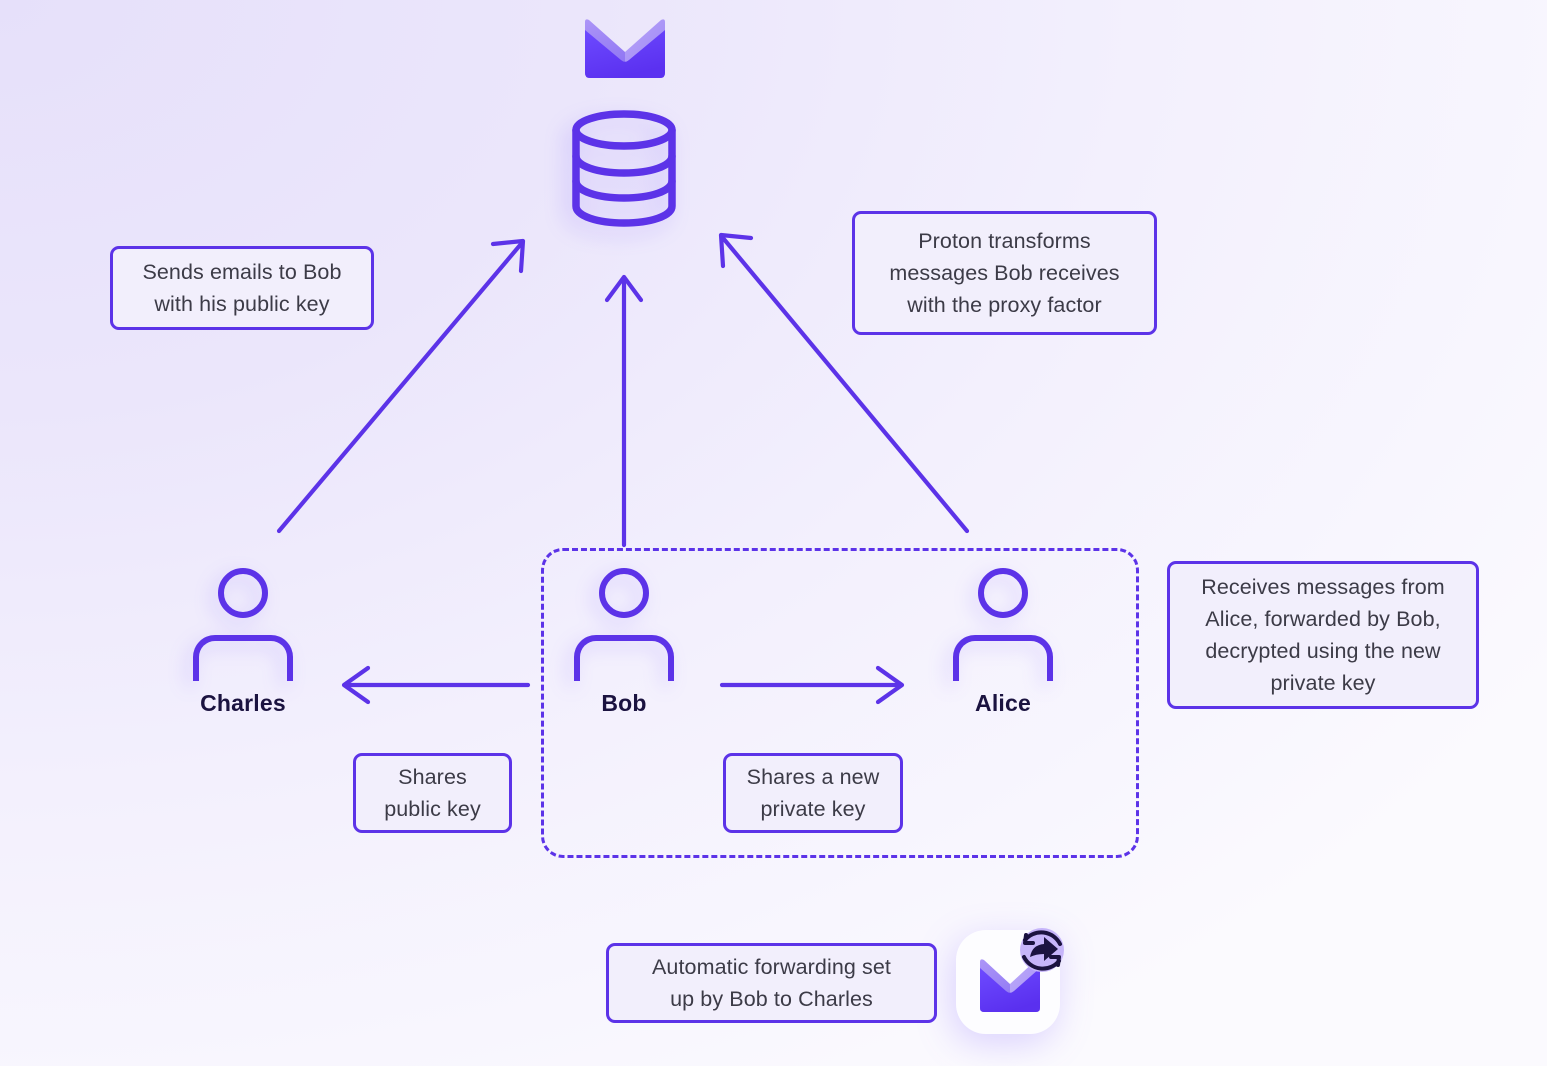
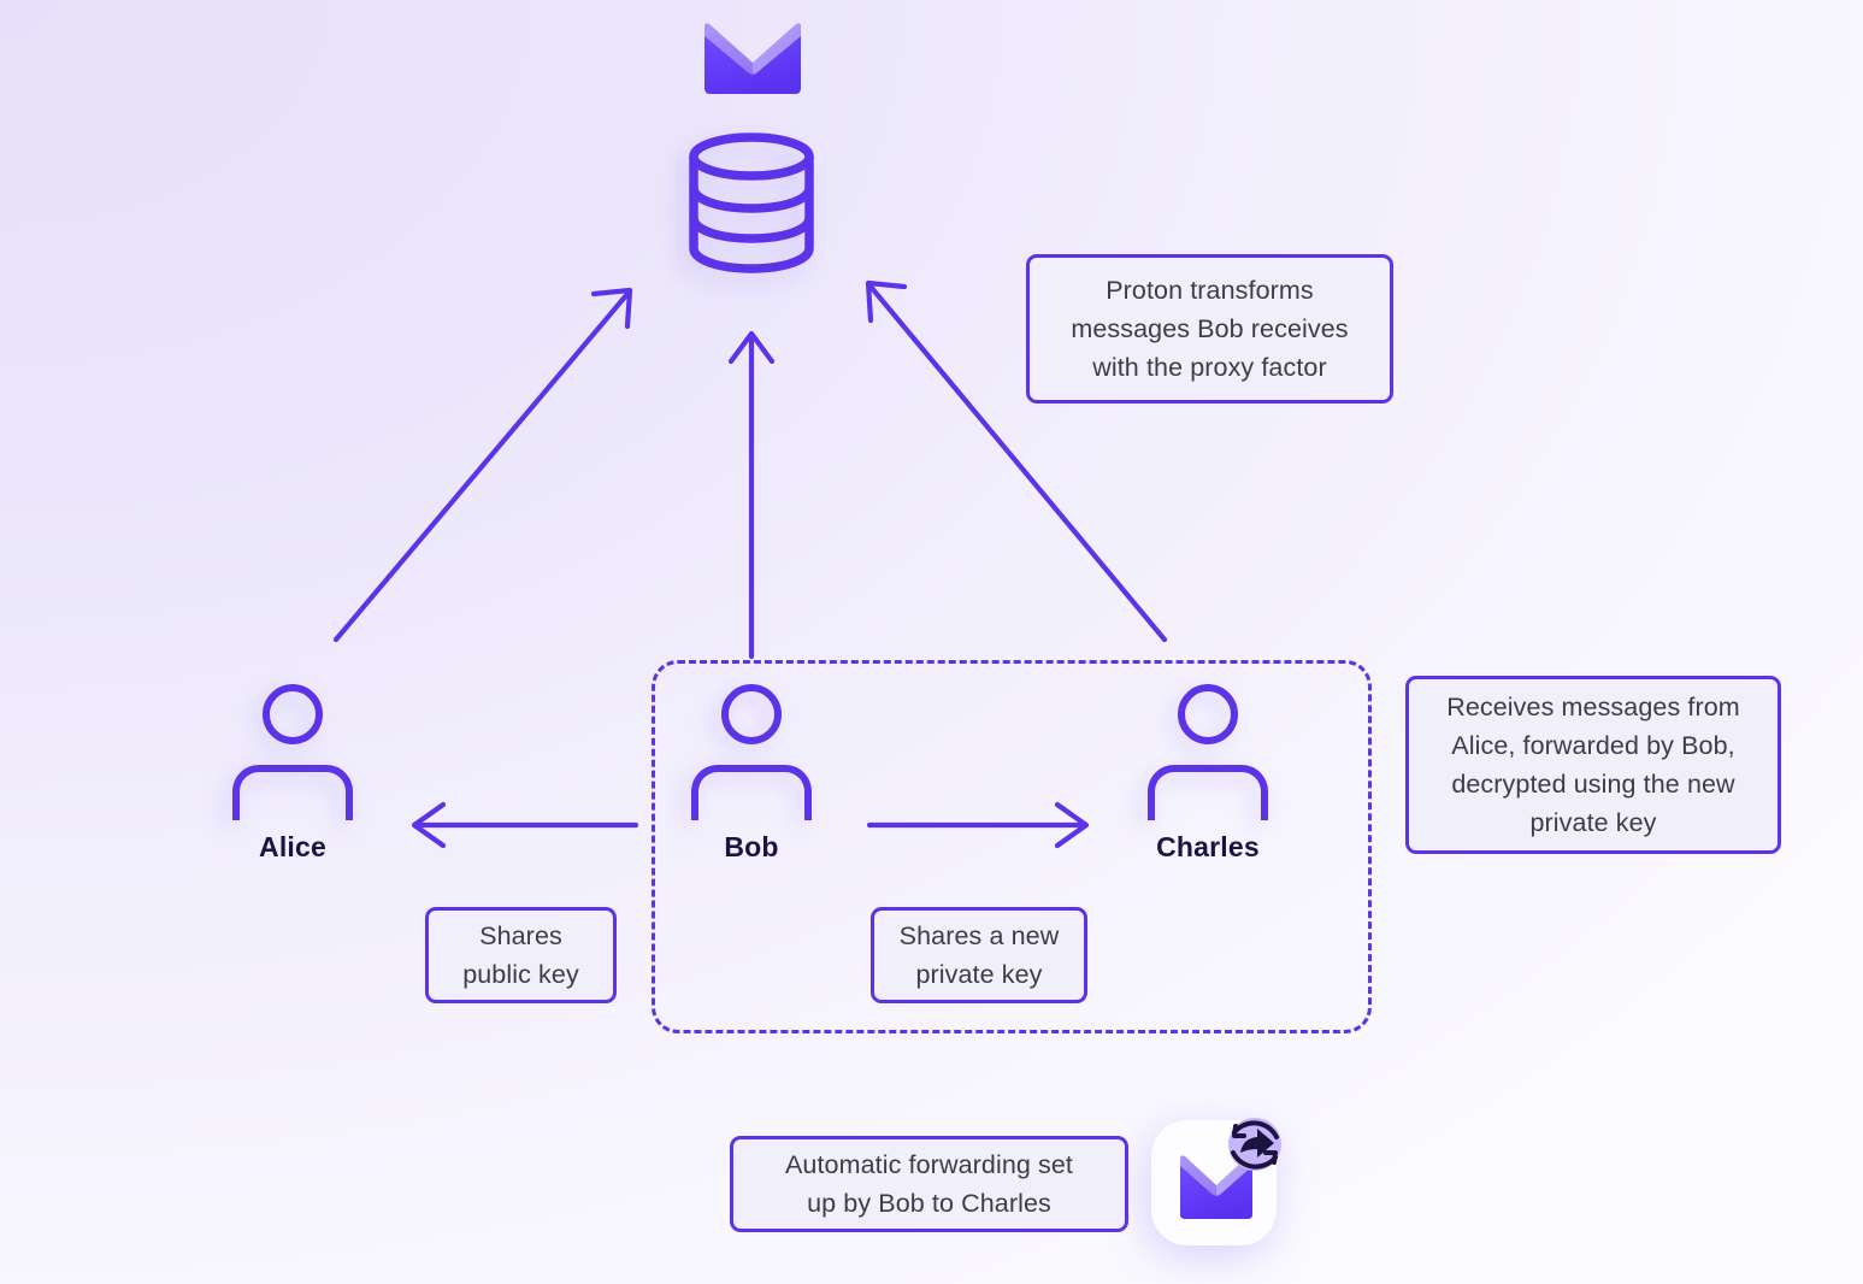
- Charles
+ Alice
  Bob
- Alice
+ Charles
- Sends emails to Bob
- with his public key
  Proton transforms
  messages Bob receives
  with the proxy factor
  Receives messages from
  Alice, forwarded by Bob,
  decrypted using the new
  private key
  Shares
  public key
  Shares a new
  private key
  Automatic forwarding set
  up by Bob to Charles
